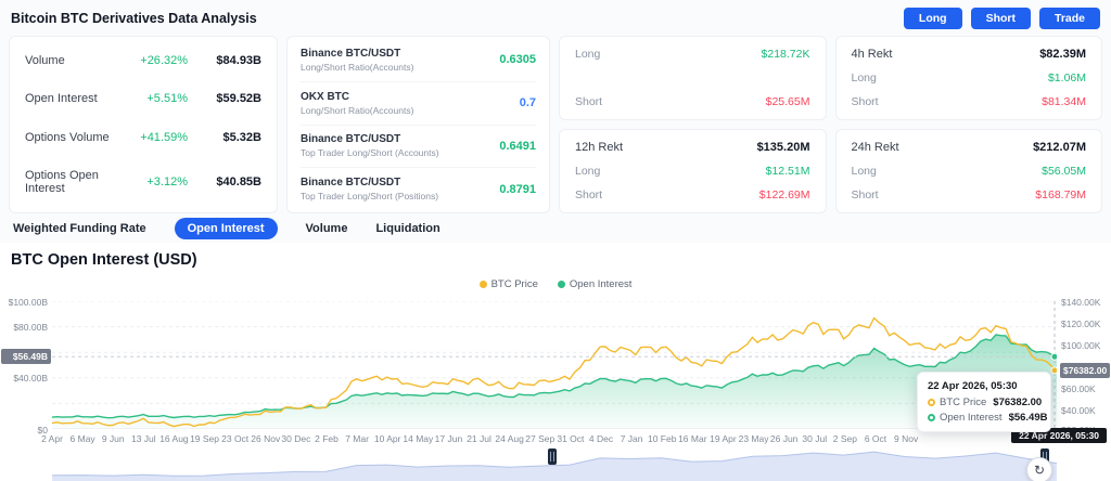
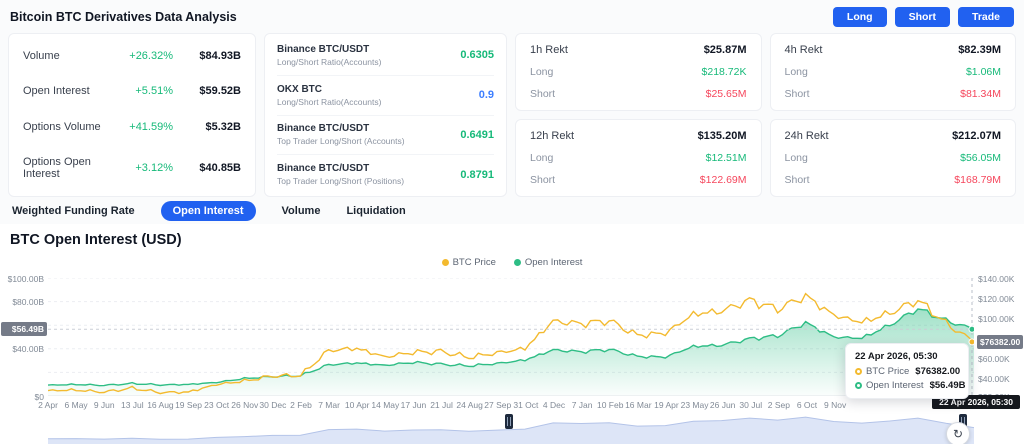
  Bitcoin BTC Derivatives Data Analysis
  Long
  Short
  Trade
  Volume
  +26.32%
  $84.93B
  Open Interest
  +5.51%
  $59.52B
  Options Volume
  +41.59%
  $5.32B
  Options Open Interest
  +3.12%
  $40.85B
  Binance BTC/USDT
  Long/Short Ratio(Accounts)
  0.6305
  OKX BTC
  Long/Short Ratio(Accounts)
- 0.7
+ 0.9
  Binance BTC/USDT
  Top Trader Long/Short (Accounts)
  0.6491
  Binance BTC/USDT
  Top Trader Long/Short (Positions)
  0.8791
+ 1h Rekt
+ $25.87M
  Long
  $218.72K
  Short
  $25.65M
  4h Rekt
  $82.39M
  Long
  $1.06M
  Short
  $81.34M
  12h Rekt
  $135.20M
  Long
  $12.51M
  Short
  $122.69M
  24h Rekt
  $212.07M
  Long
  $56.05M
  Short
  $168.79M
  Weighted Funding Rate
  Open Interest
  Volume
  Liquidation
  BTC Open Interest (USD)
  BTC Price
  Open Interest
  $56.49B
  $76382.00
  22 Apr 2026, 05:30
  22 Apr 2026, 05:30
  BTC Price
  $76382.00
  Open Interest
  $56.49B
  ↻
  $100.00B
  $80.00B
  $40.00B
  $0
  $140.00K
  $120.00K
  $100.00K
  $60.00K
  $40.00K
  2 Apr
  6 May
  9 Jun
  13 Jul
  16 Aug
  19 Sep
  23 Oct
  26 Nov
  30 Dec
  2 Feb
  7 Mar
  10 Apr
  14 May
  17 Jun
  21 Jul
  24 Aug
  27 Sep
  31 Oct
  4 Dec
  7 Jan
  10 Feb
  16 Mar
  19 Apr
  23 May
  26 Jun
  30 Jul
  2 Sep
  6 Oct
  9 Nov
